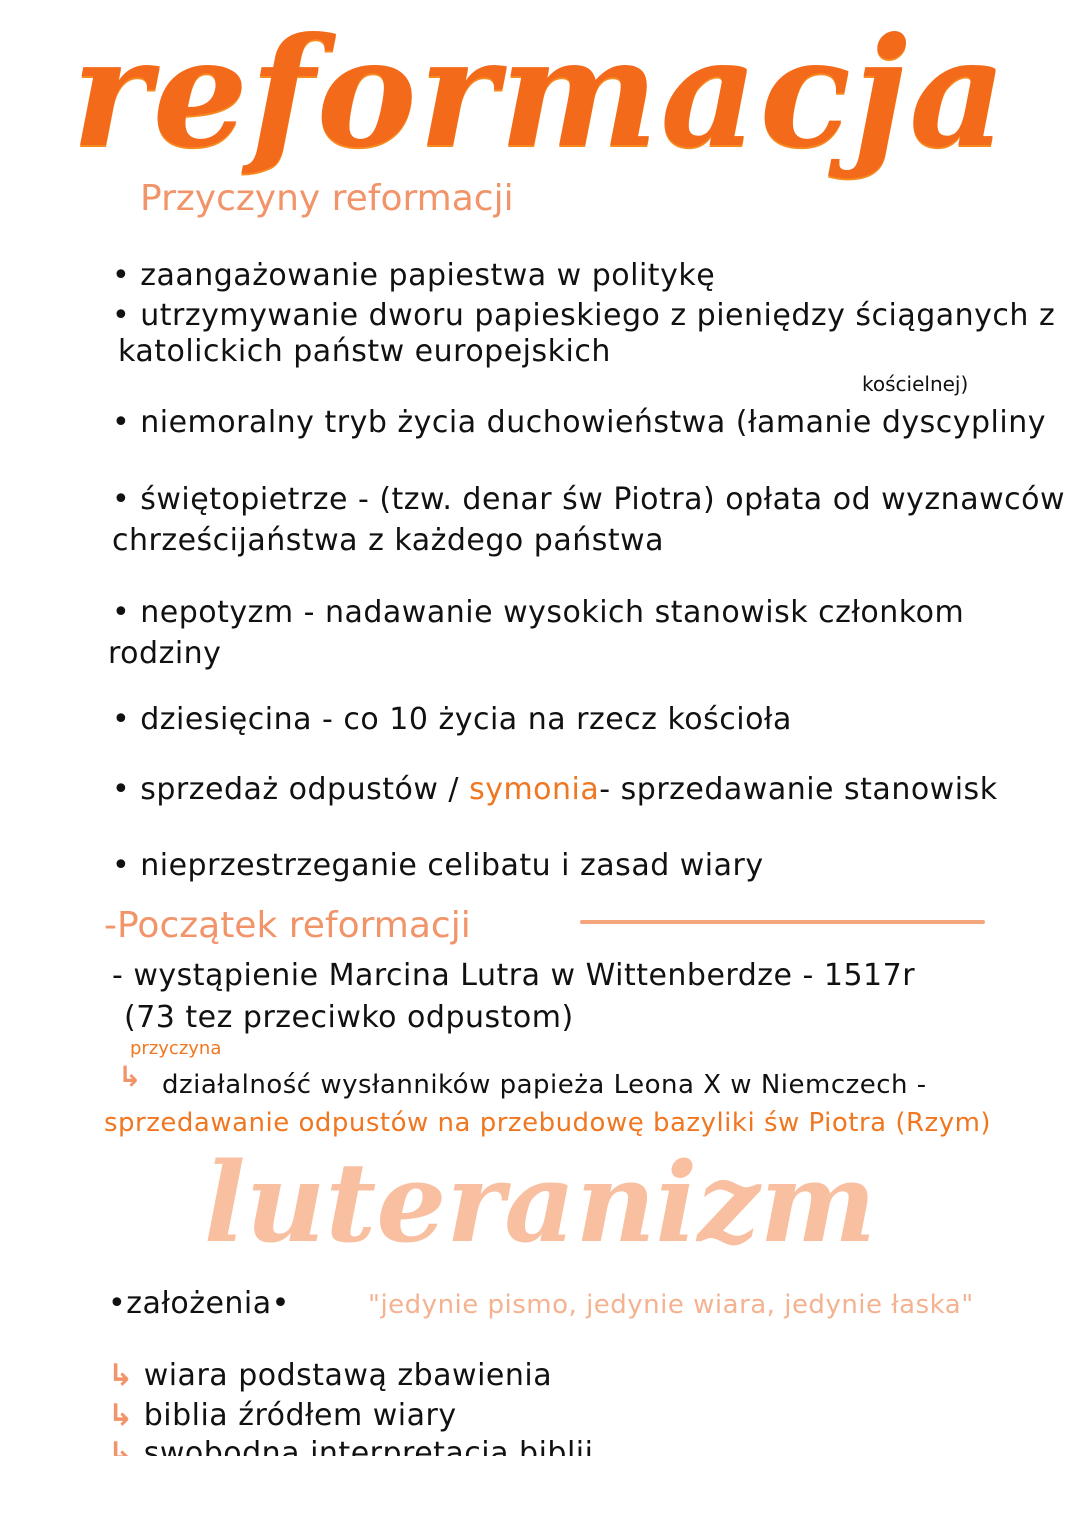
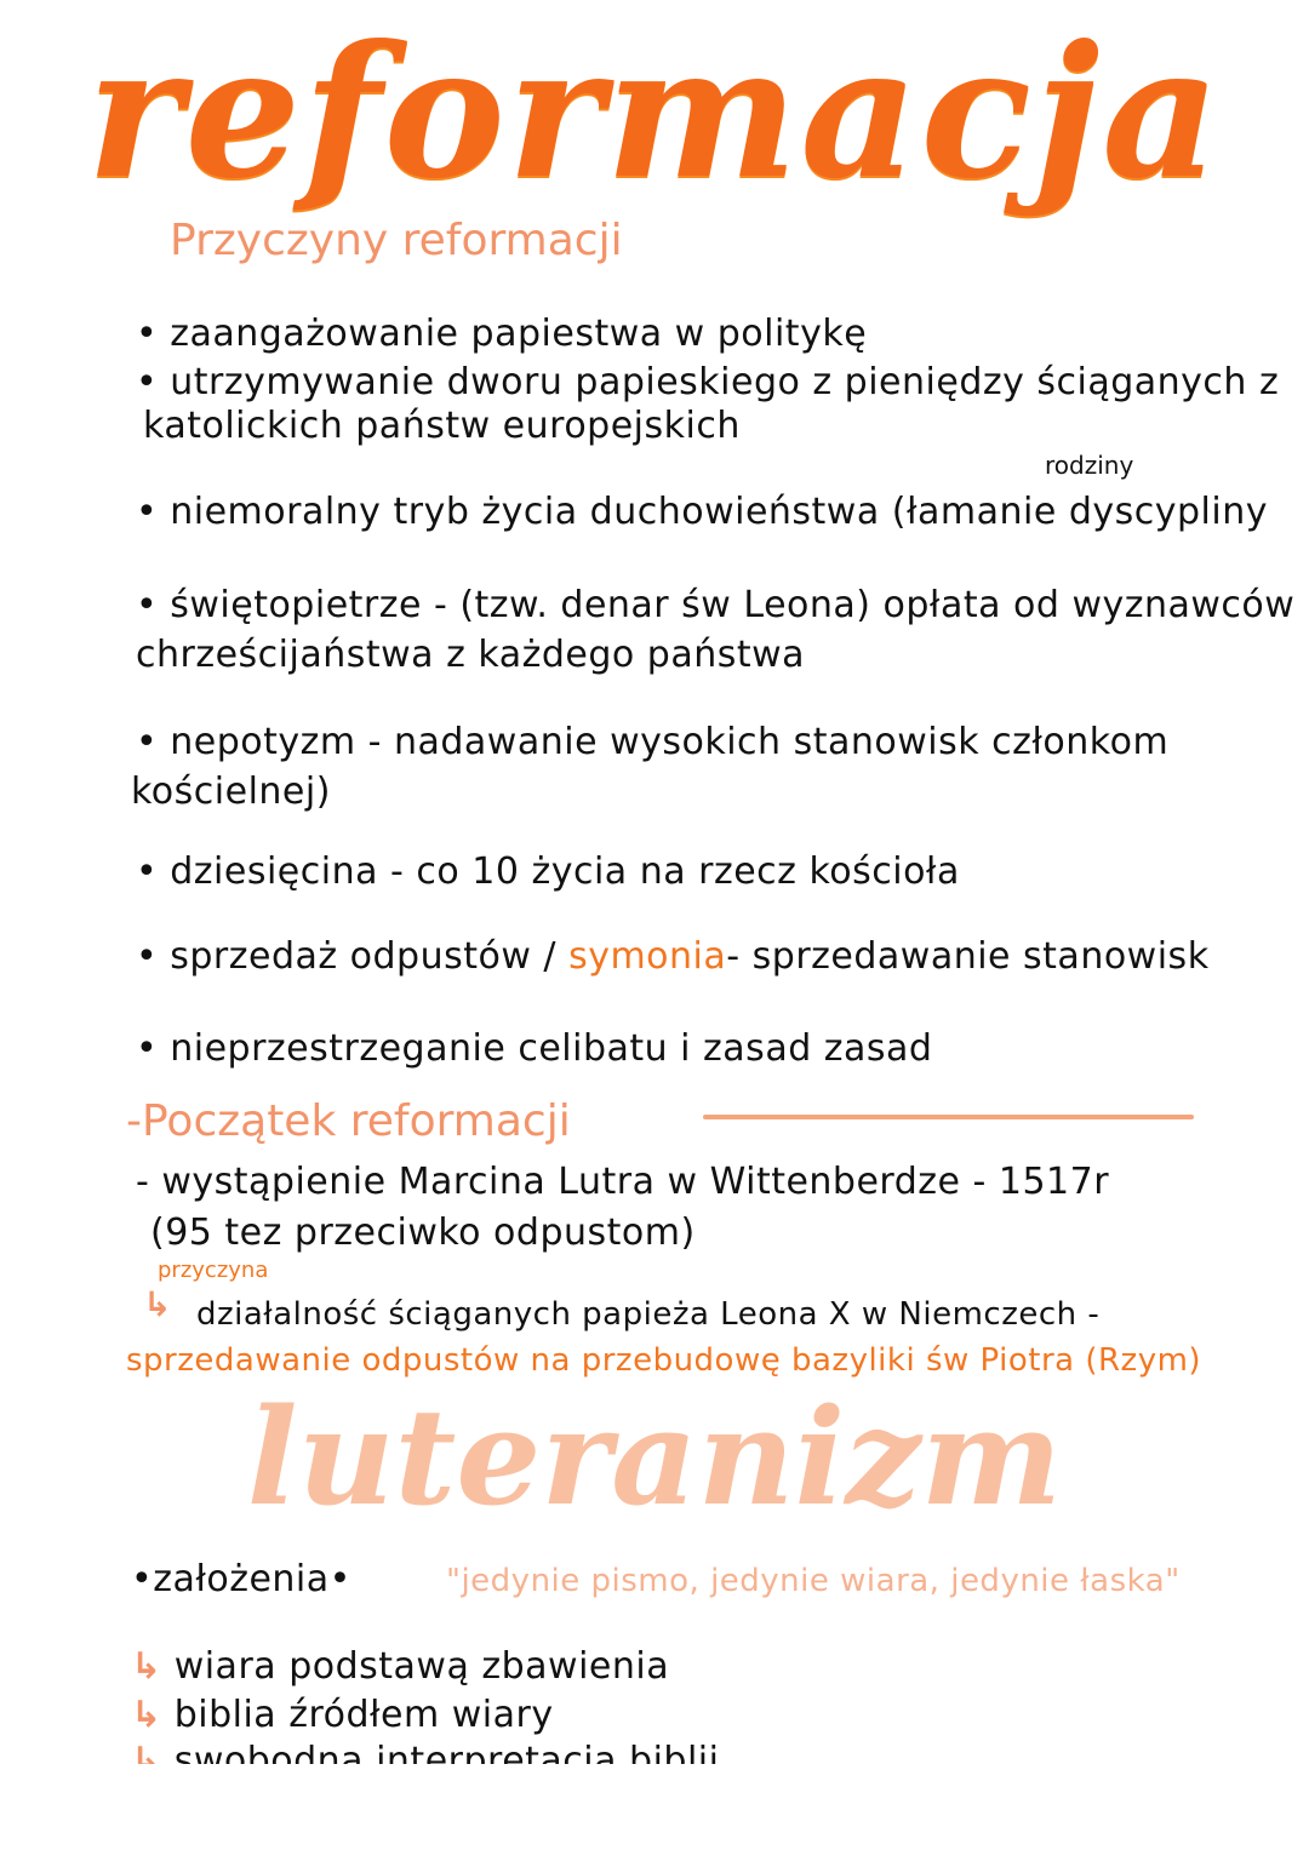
  reformacja
  Przyczyny reformacji
  zaangażowanie papiestwa w politykę
  utrzymywanie dworu papieskiego z pieniędzy ściąganych z
  katolickich państw europejskich
- kościelnej)
+ rodziny
  niemoralny tryb życia duchowieństwa (łamanie dyscypliny
- świętopietrze - (tzw. denar św Piotra) opłata od wyznawców
+ świętopietrze - (tzw. denar św Leona) opłata od wyznawców
  chrześcijaństwa z każdego państwa
  nepotyzm - nadawanie wysokich stanowisk członkom
- rodziny
+ kościelnej)
  dziesięcina - co 10 życia na rzecz kościoła
  sprzedaż odpustów / symonia- sprzedawanie stanowisk
- nieprzestrzeganie celibatu i zasad wiary
+ nieprzestrzeganie celibatu i zasad zasad
  -Początek reformacji
  - wystąpienie Marcina Lutra w Wittenberdze - 1517r
- (73 tez przeciwko odpustom)
+ (95 tez przeciwko odpustom)
  przyczyna
  ↳
- działalność wysłanników papieża Leona X w Niemczech -
+ działalność ściąganych papieża Leona X w Niemczech -
  sprzedawanie odpustów na przebudowę bazyliki św Piotra (Rzym)
  luteranizm
  •założenia•
  "jedynie pismo, jedynie wiara, jedynie łaska"
  ↳ wiara podstawą zbawienia
  ↳ biblia źródłem wiary
  ↳ swobodna interpretacja biblii
